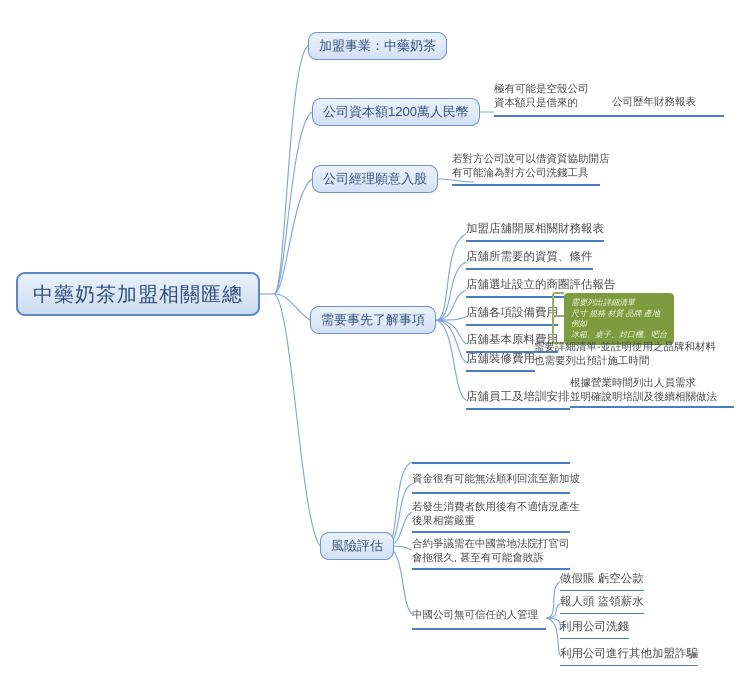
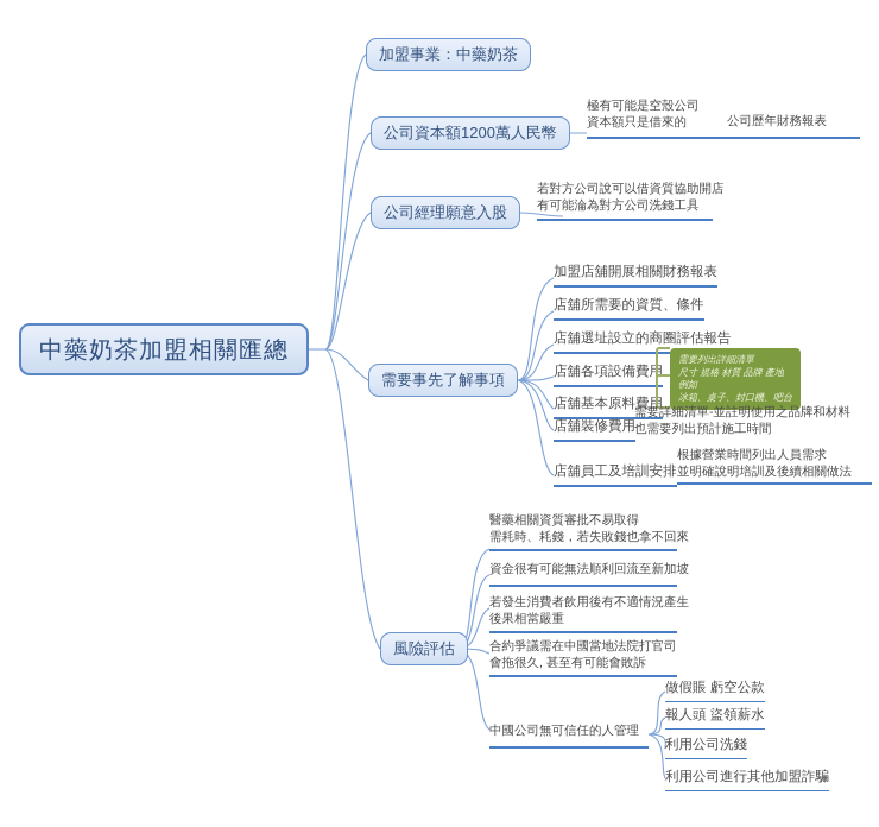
  中藥奶茶加盟相關匯總
  加盟事業：中藥奶茶
  公司資本額1200萬人民幣
  公司經理願意入股
  需要事先了解事項
  風險評估
  極有可能是空殼公司
  資本額只是借來的
  公司歷年財務報表
  若對方公司說可以借資質協助開店
  有可能淪為對方公司洗錢工具
  加盟店舖開展相關財務報表
  店舖所需要的資質、條件
  店舖選址設立的商圈評估報告
  店舖各項設備費用
  店舖基本原料費用
  店舖裝修費用
  店舖員工及培訓安排
  需要列出詳細清單
  尺寸 規格 材質 品牌 產地
  例如
  冰箱、桌子、封口機、吧台
  需要詳細清單-並註明使用之品牌和材料
  也需要列出預計施工時間
  根據營業時間列出人員需求
  並明確說明培訓及後續相關做法
+ 醫藥相關資質審批不易取得
+ 需耗時、耗錢，若失敗錢也拿不回來
  資金很有可能無法順利回流至新加坡
  若發生消費者飲用後有不適情況產生
  後果相當嚴重
  合約爭議需在中國當地法院打官司
  會拖很久, 甚至有可能會敗訴
  中國公司無可信任的人管理
  做假賬 虧空公款
  報人頭 盜領薪水
  利用公司洗錢
  利用公司進行其他加盟詐騙
